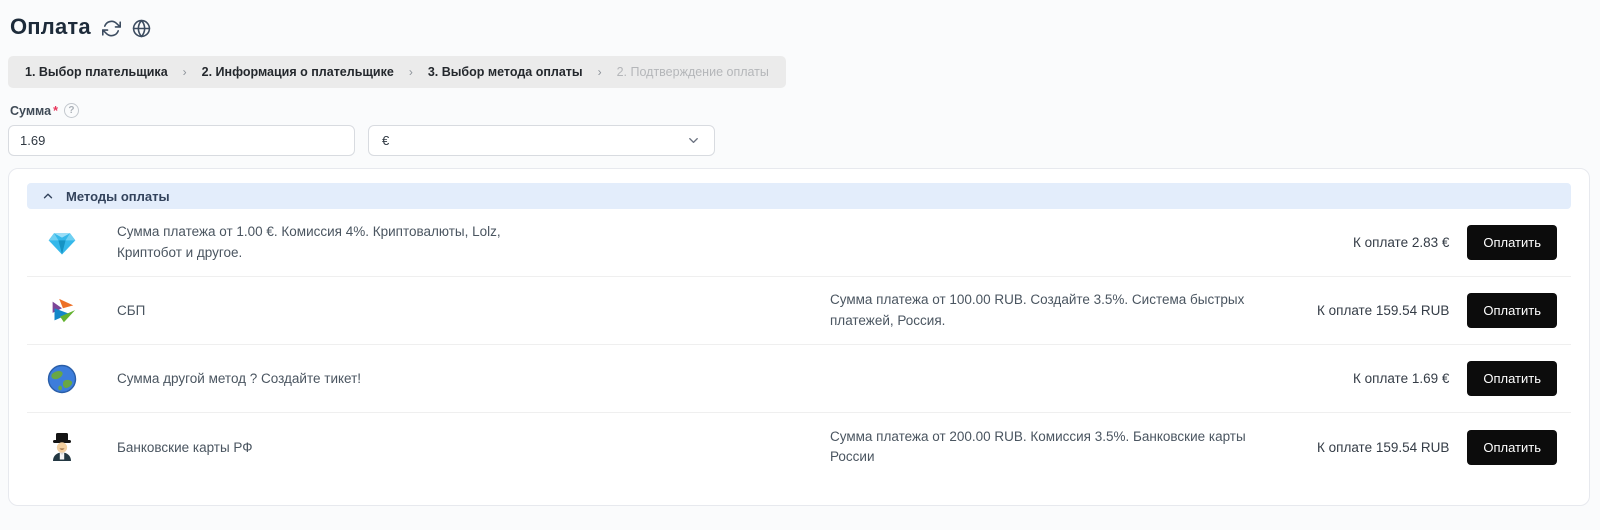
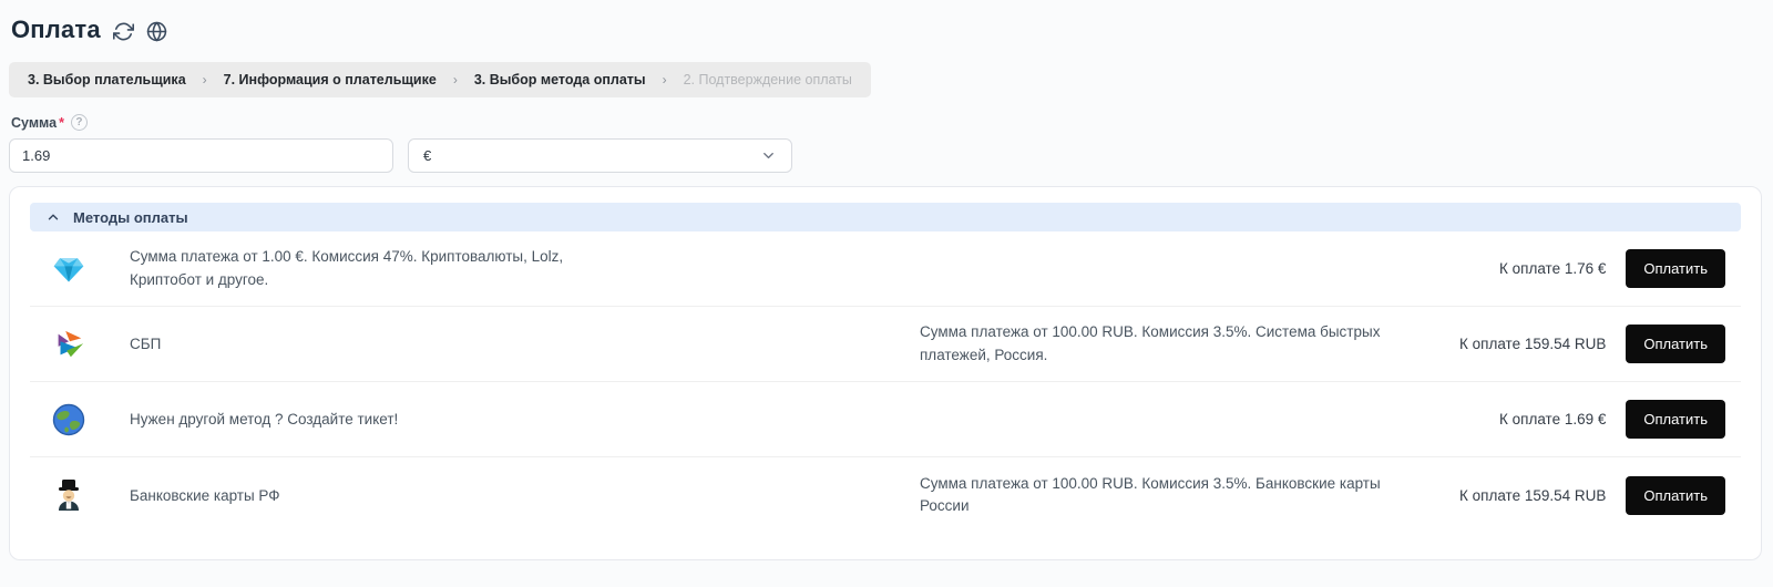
  Оплата
- 1. Выбор плательщика
+ 3. Выбор плательщика
  ›
- 2. Информация о плательщике
+ 7. Информация о плательщике
  ›
  3. Выбор метода оплаты
  ›
  2. Подтверждение оплаты
  Сумма
  *
  ?
  1.69
  €
  Методы оплаты
- Сумма платежа от 1.00 €. Комиссия 4%. Криптовалюты, Lolz, Криптобот и другое.
+ Сумма платежа от 1.00 €. Комиссия 47%. Криптовалюты, Lolz, Криптобот и другое.
- К оплате 2.83 €
+ К оплате 1.76 €
  Оплатить
  СБП
- Сумма платежа от 100.00 RUB. Создайте 3.5%. Система быстрых платежей, Россия.
+ Сумма платежа от 100.00 RUB. Комиссия 3.5%. Система быстрых платежей, Россия.
  К оплате 159.54 RUB
  Оплатить
- Сумма другой метод ? Создайте тикет!
+ Нужен другой метод ? Создайте тикет!
  К оплате 1.69 €
  Оплатить
  Банковские карты РФ
- Сумма платежа от 200.00 RUB. Комиссия 3.5%. Банковские карты России
+ Сумма платежа от 100.00 RUB. Комиссия 3.5%. Банковские карты России
  К оплате 159.54 RUB
  Оплатить
